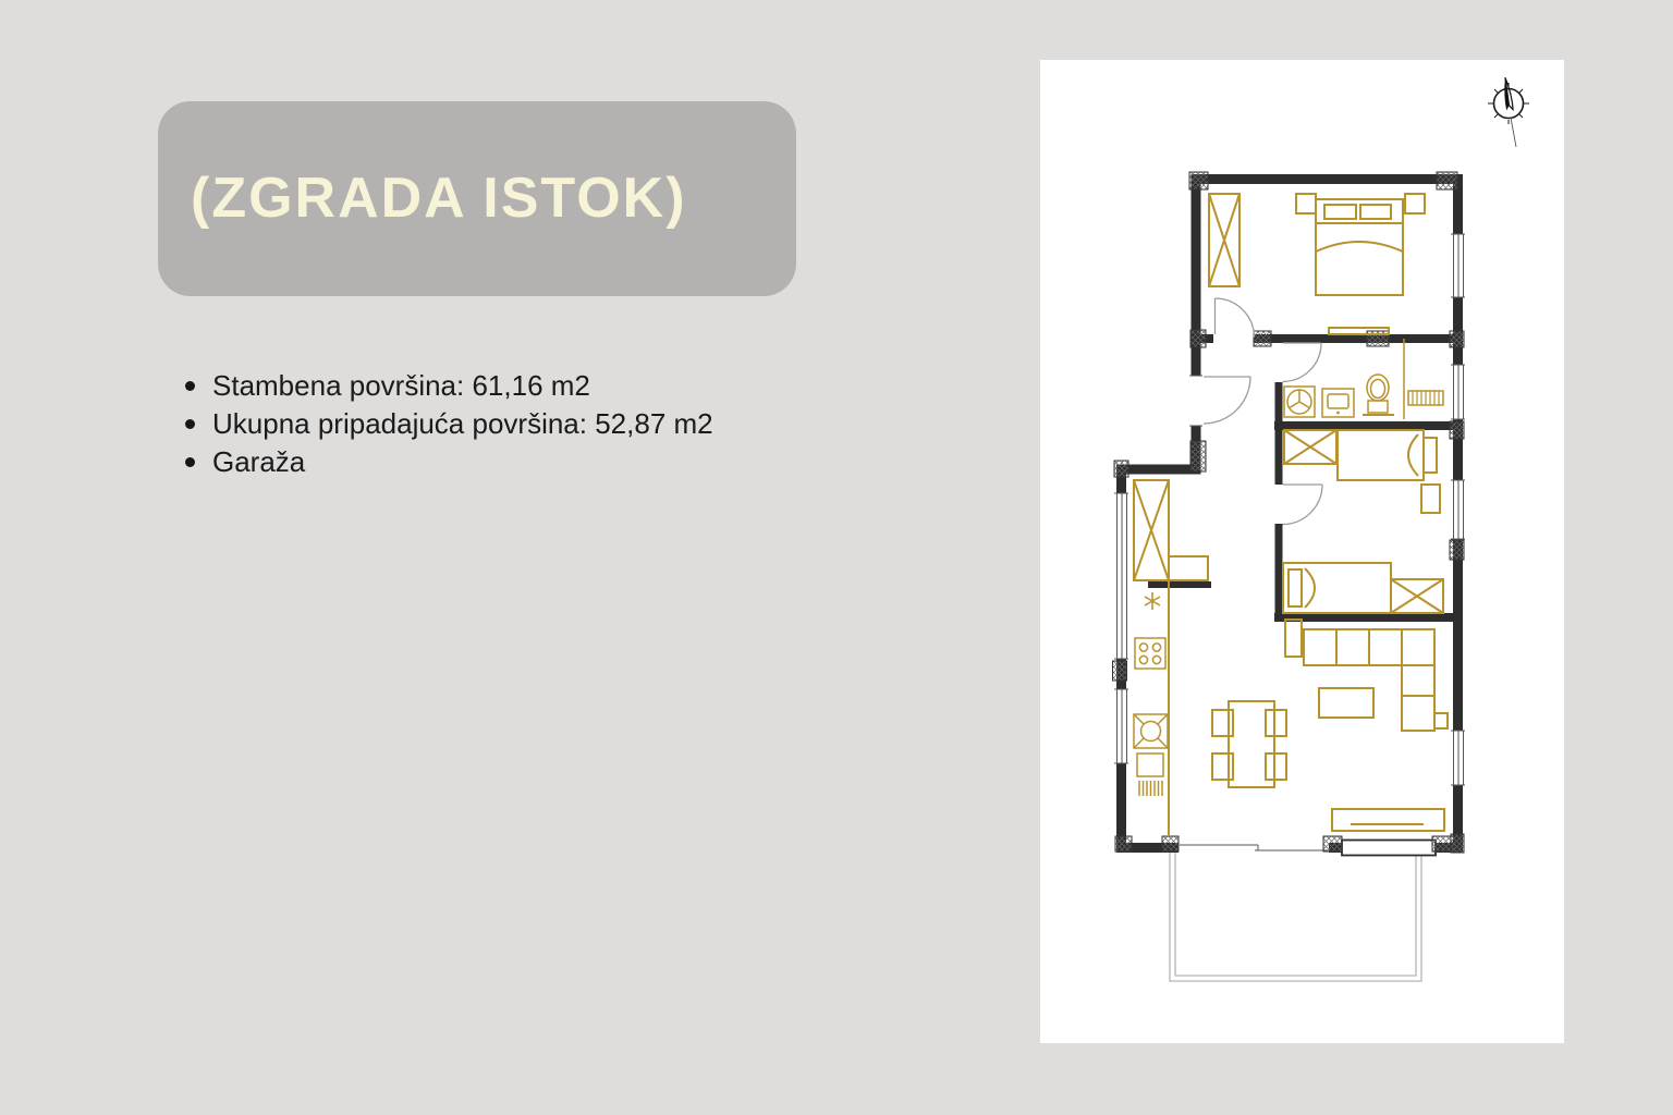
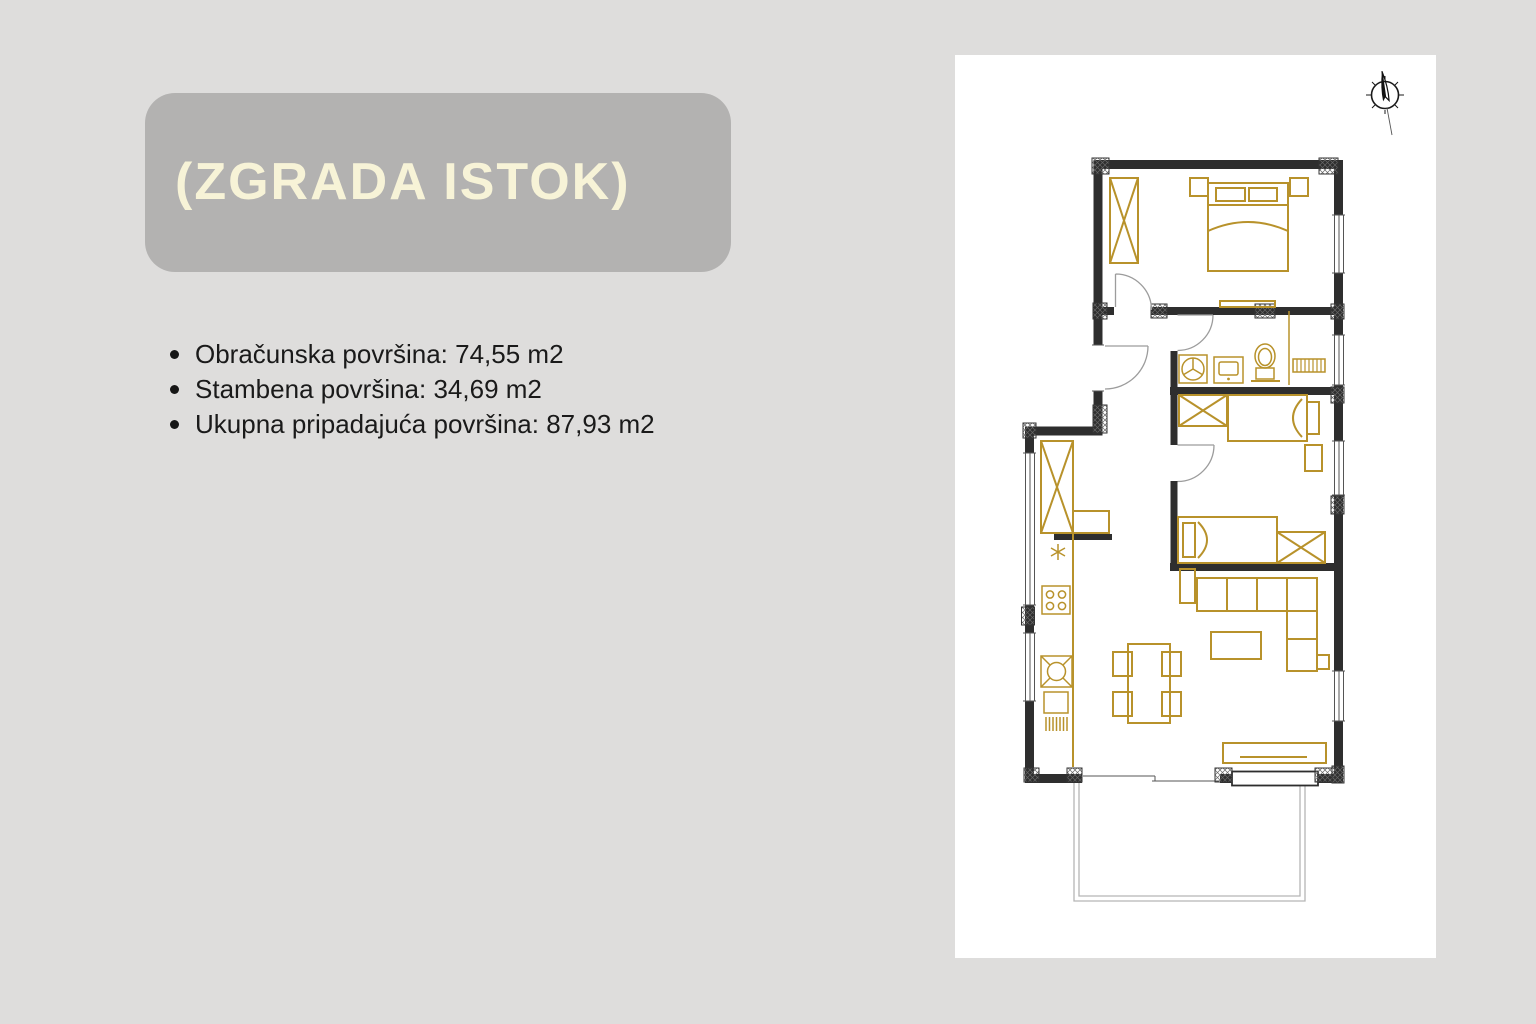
  (ZGRADA ISTOK)
+ Obračunska površina: 74,55 m2
- Stambena površina: 61,16 m2
+ Stambena površina: 34,69 m2
- Ukupna pripadajuća površina: 52,87 m2
+ Ukupna pripadajuća površina: 87,93 m2
- Garaža
